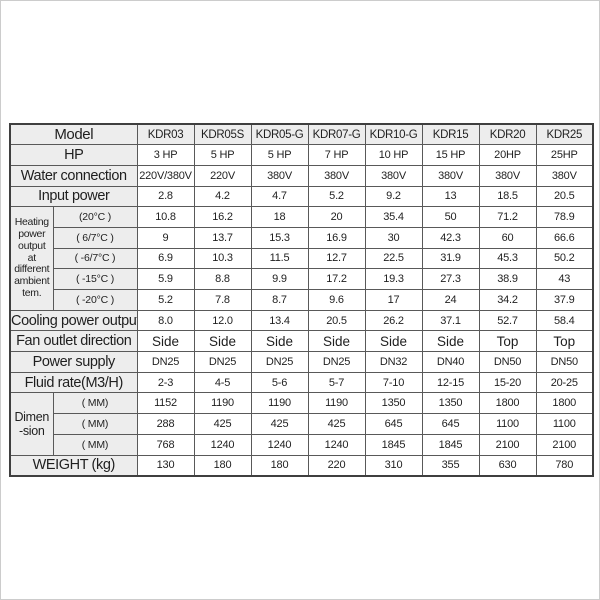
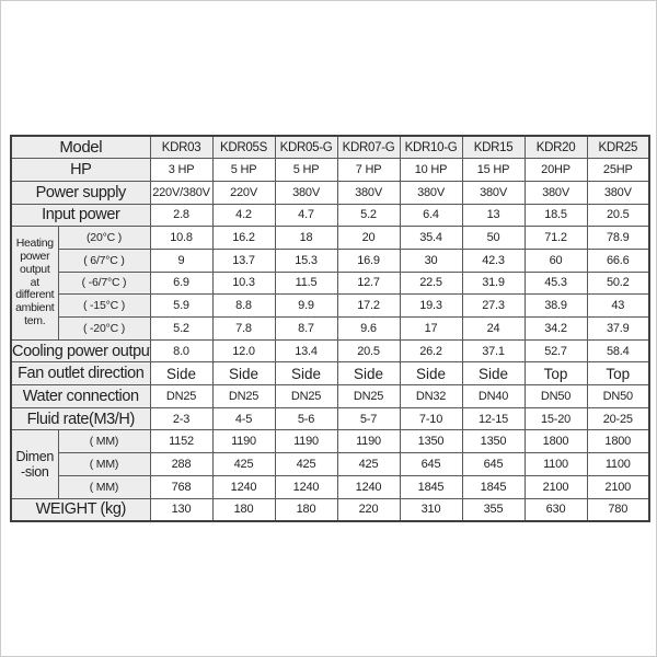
  Model	KDR03	KDR05S	KDR05-G	KDR07-G	KDR10-G	KDR15	KDR20	KDR25
  HP	3 HP	5 HP	5 HP	7 HP	10 HP	15 HP	20HP	25HP
- Water connection	220V/380V	220V	380V	380V	380V	380V	380V	380V
+ Power supply	220V/380V	220V	380V	380V	380V	380V	380V	380V
- Input power	2.8	4.2	4.7	5.2	9.2	13	18.5	20.5
+ Input power	2.8	4.2	4.7	5.2	6.4	13	18.5	20.5
  Heating power output at different ambient tem.	(20°C )	10.8	16.2	18	20	35.4	50	71.2	78.9
  ( 6/7°C )	9	13.7	15.3	16.9	30	42.3	60	66.6
  ( -6/7°C )	6.9	10.3	11.5	12.7	22.5	31.9	45.3	50.2
  ( -15°C )	5.9	8.8	9.9	17.2	19.3	27.3	38.9	43
  ( -20°C )	5.2	7.8	8.7	9.6	17	24	34.2	37.9
  Cooling power outpu	8.0	12.0	13.4	20.5	26.2	37.1	52.7	58.4
  Fan outlet direction	Side	Side	Side	Side	Side	Side	Top	Top
- Power supply	DN25	DN25	DN25	DN25	DN32	DN40	DN50	DN50
+ Water connection	DN25	DN25	DN25	DN25	DN32	DN40	DN50	DN50
  Fluid rate(M3/H)	2-3	4-5	5-6	5-7	7-10	12-15	15-20	20-25
  Dimen -sion	( MM)	1152	1190	1190	1190	1350	1350	1800	1800
  ( MM)	288	425	425	425	645	645	1100	1100
  ( MM)	768	1240	1240	1240	1845	1845	2100	2100
  WEIGHT (kg)	130	180	180	220	310	355	630	780
